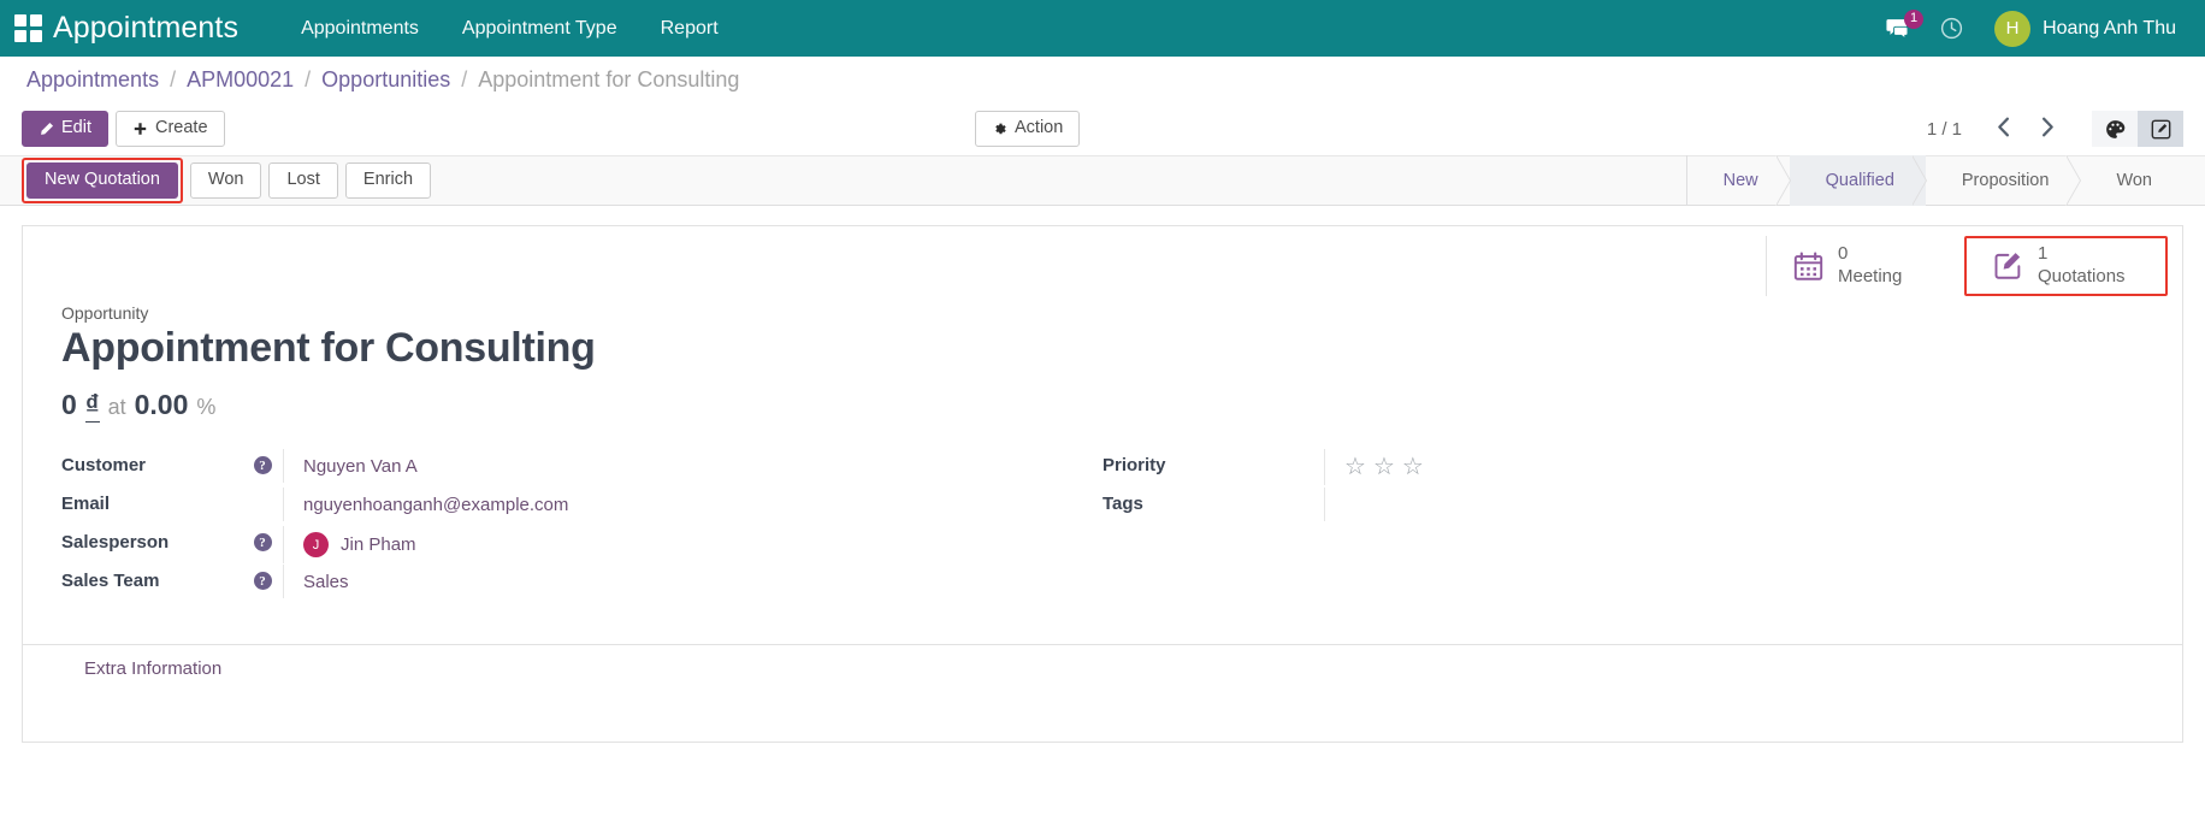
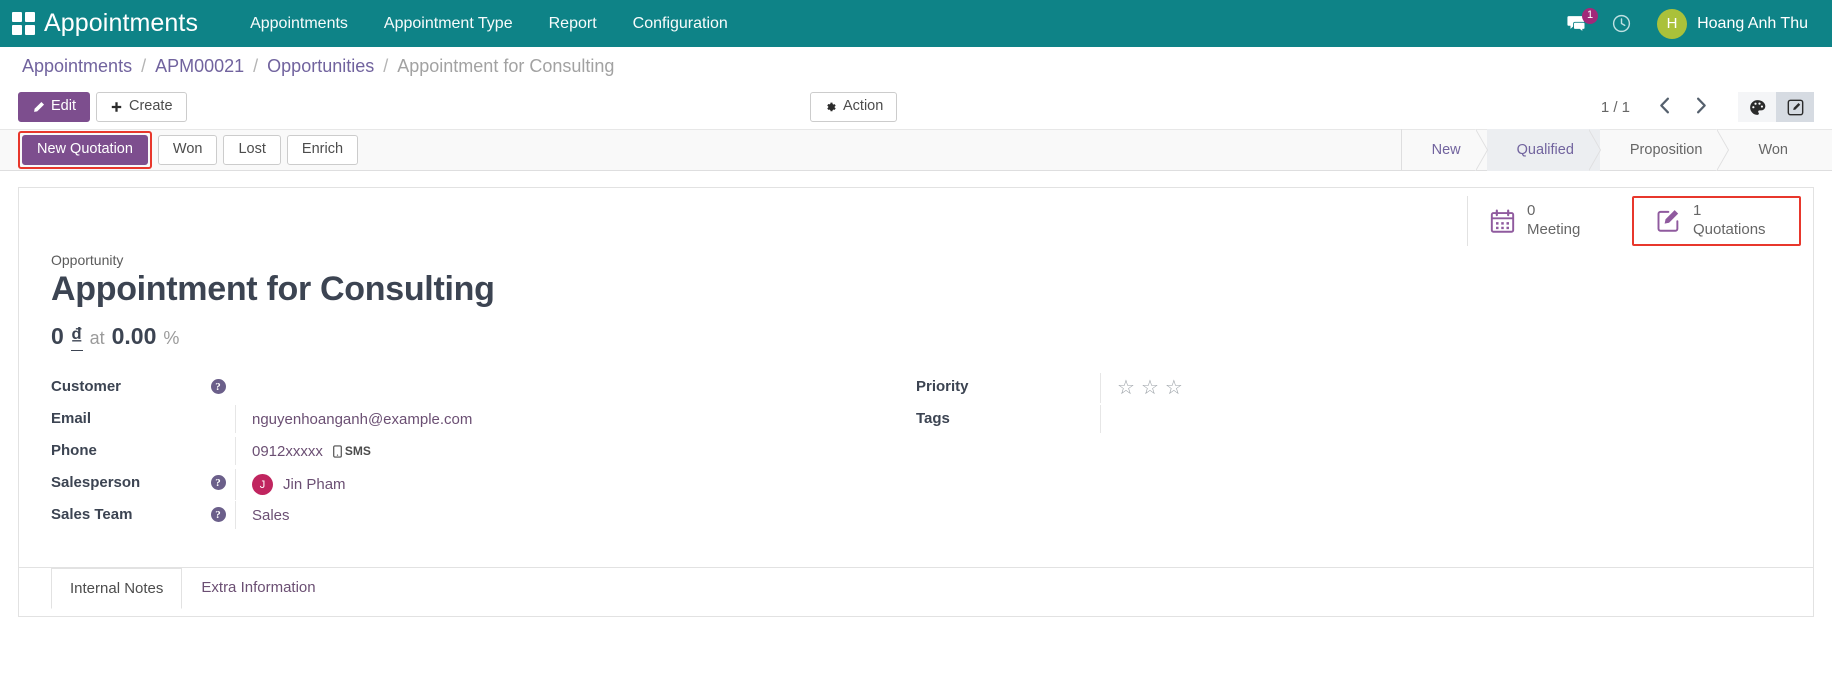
  Appointments
  Appointments
  Appointment Type
  Report
+ Configuration
  1
  H
  Hoang Anh Thu
  Appointments
  /
  APM00021
  /
  Opportunities
  /
  Appointment for Consulting
  Edit
  Create
  Action
  1 / 1
  New Quotation
  Won
  Lost
  Enrich
  New
  Qualified
  Proposition
  Won
  0
  Meeting
  1
  Quotations
  Opportunity
  Appointment for Consulting
  0
  ₫
  at
  0.00
  %
  Customer
  ?
- Nguyen Van A
  Email
  nguyenhoanganh@example.com
+ Phone
+ 0912xxxxx
+ SMS
  Salesperson
  ?
  J
  Jin Pham
  Sales Team
  ?
  Sales
  Priority
  ☆
  ☆
  ☆
  Tags
+ Internal Notes
  Extra Information
